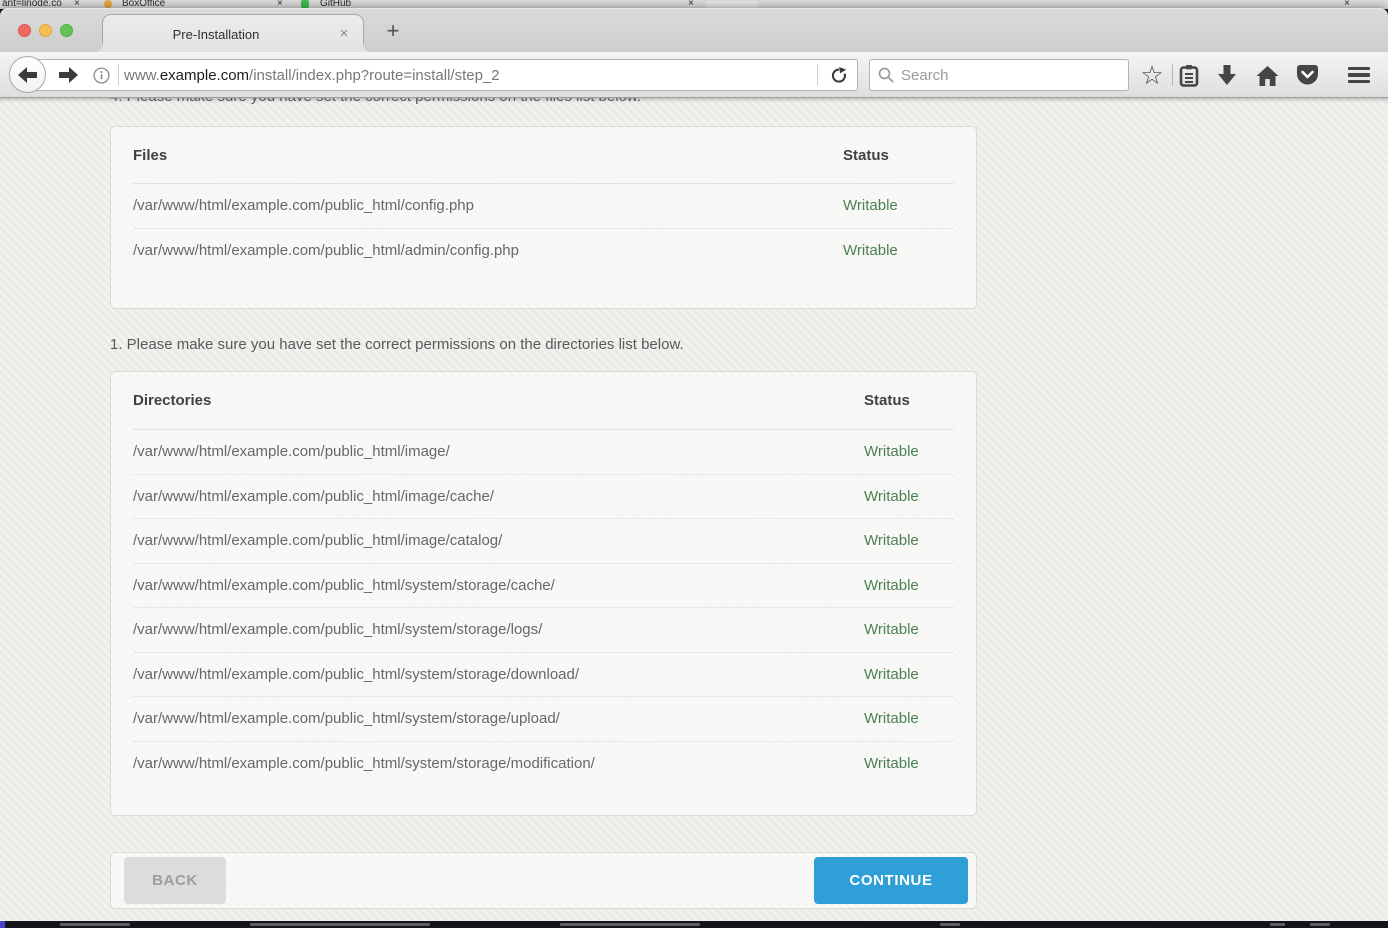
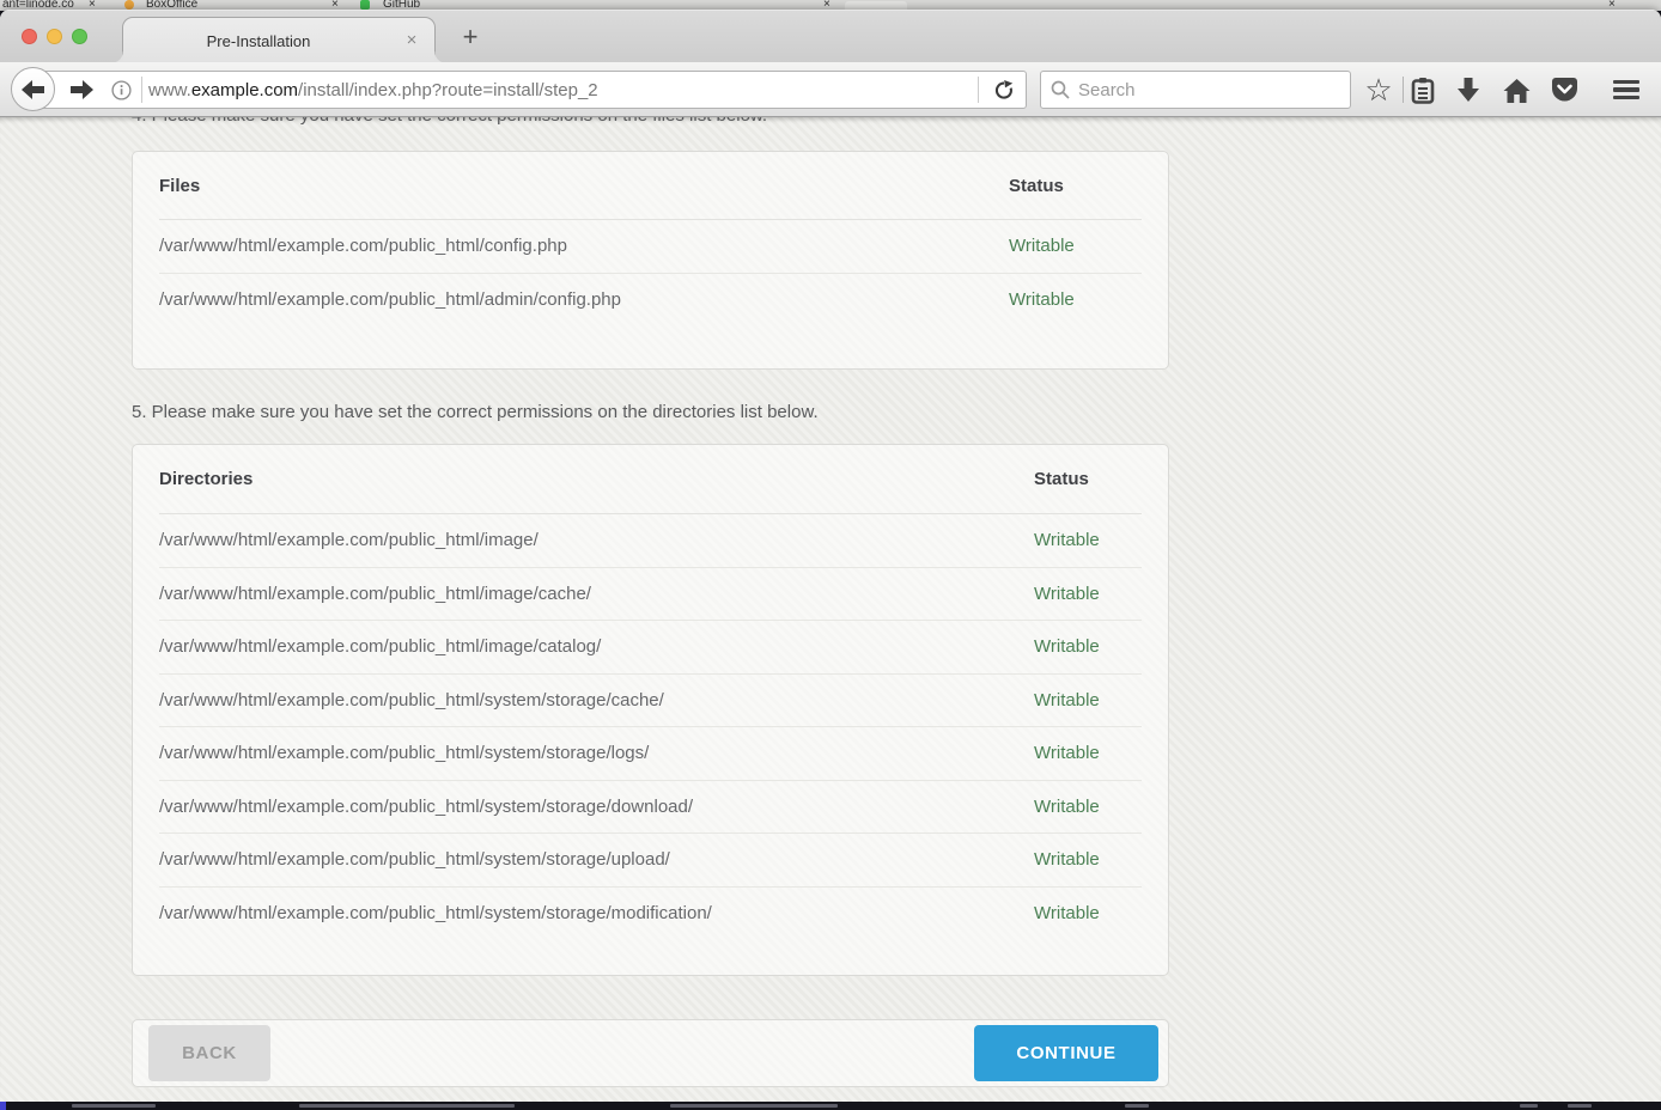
  ant=linode.co
  ×
  BoxOffice
  ×
  GitHub
  ×
  ×
  Pre-Installation
  ×
  +
  www.example.com/install/index.php?route=install/step_2
  Search
  ☆
  Files
  Status
  /var/www/html/example.com/public_html/config.php
  Writable
  /var/www/html/example.com/public_html/admin/config.php
  Writable
- 1. Please make sure you have set the correct permissions on the directories list below.
+ 5. Please make sure you have set the correct permissions on the directories list below.
  Directories
  Status
  /var/www/html/example.com/public_html/image/
  Writable
  /var/www/html/example.com/public_html/image/cache/
  Writable
  /var/www/html/example.com/public_html/image/catalog/
  Writable
  /var/www/html/example.com/public_html/system/storage/cache/
  Writable
  /var/www/html/example.com/public_html/system/storage/logs/
  Writable
  /var/www/html/example.com/public_html/system/storage/download/
  Writable
  /var/www/html/example.com/public_html/system/storage/upload/
  Writable
  /var/www/html/example.com/public_html/system/storage/modification/
  Writable
  BACK
  CONTINUE
